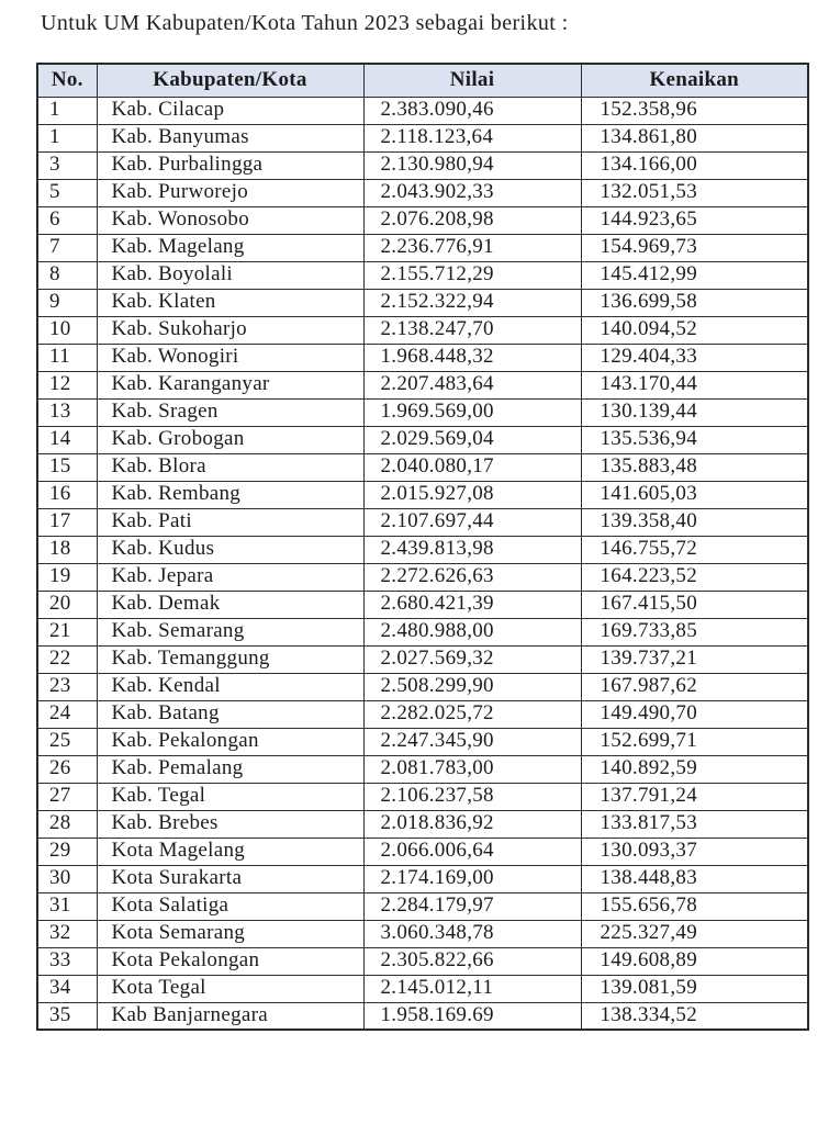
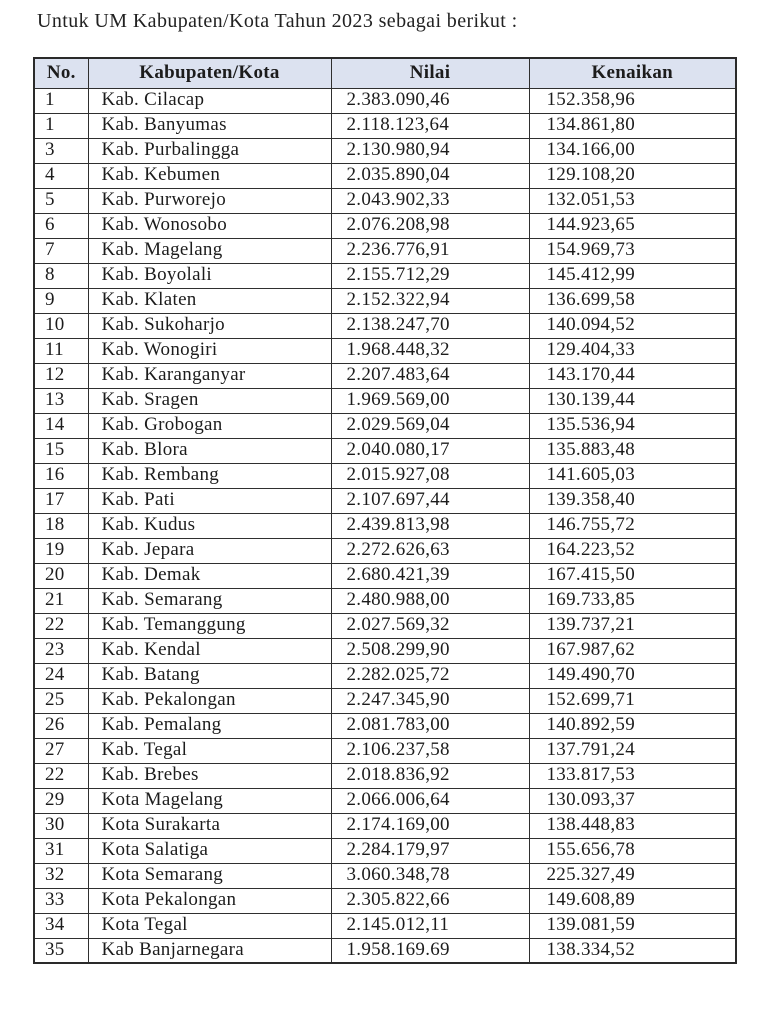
  Untuk UM Kabupaten/Kota Tahun 2023 sebagai berikut :
  No.	Kabupaten/Kota	Nilai	Kenaikan
  1	Kab. Cilacap	2.383.090,46	152.358,96
  1	Kab. Banyumas	2.118.123,64	134.861,80
  3	Kab. Purbalingga	2.130.980,94	134.166,00
+ 4	Kab. Kebumen	2.035.890,04	129.108,20
  5	Kab. Purworejo	2.043.902,33	132.051,53
  6	Kab. Wonosobo	2.076.208,98	144.923,65
  7	Kab. Magelang	2.236.776,91	154.969,73
  8	Kab. Boyolali	2.155.712,29	145.412,99
  9	Kab. Klaten	2.152.322,94	136.699,58
  10	Kab. Sukoharjo	2.138.247,70	140.094,52
  11	Kab. Wonogiri	1.968.448,32	129.404,33
  12	Kab. Karanganyar	2.207.483,64	143.170,44
  13	Kab. Sragen	1.969.569,00	130.139,44
  14	Kab. Grobogan	2.029.569,04	135.536,94
  15	Kab. Blora	2.040.080,17	135.883,48
  16	Kab. Rembang	2.015.927,08	141.605,03
  17	Kab. Pati	2.107.697,44	139.358,40
  18	Kab. Kudus	2.439.813,98	146.755,72
  19	Kab. Jepara	2.272.626,63	164.223,52
  20	Kab. Demak	2.680.421,39	167.415,50
  21	Kab. Semarang	2.480.988,00	169.733,85
  22	Kab. Temanggung	2.027.569,32	139.737,21
  23	Kab. Kendal	2.508.299,90	167.987,62
  24	Kab. Batang	2.282.025,72	149.490,70
  25	Kab. Pekalongan	2.247.345,90	152.699,71
  26	Kab. Pemalang	2.081.783,00	140.892,59
  27	Kab. Tegal	2.106.237,58	137.791,24
- 28	Kab. Brebes	2.018.836,92	133.817,53
+ 22	Kab. Brebes	2.018.836,92	133.817,53
  29	Kota Magelang	2.066.006,64	130.093,37
  30	Kota Surakarta	2.174.169,00	138.448,83
  31	Kota Salatiga	2.284.179,97	155.656,78
  32	Kota Semarang	3.060.348,78	225.327,49
  33	Kota Pekalongan	2.305.822,66	149.608,89
  34	Kota Tegal	2.145.012,11	139.081,59
  35	Kab Banjarnegara	1.958.169.69	138.334,52
